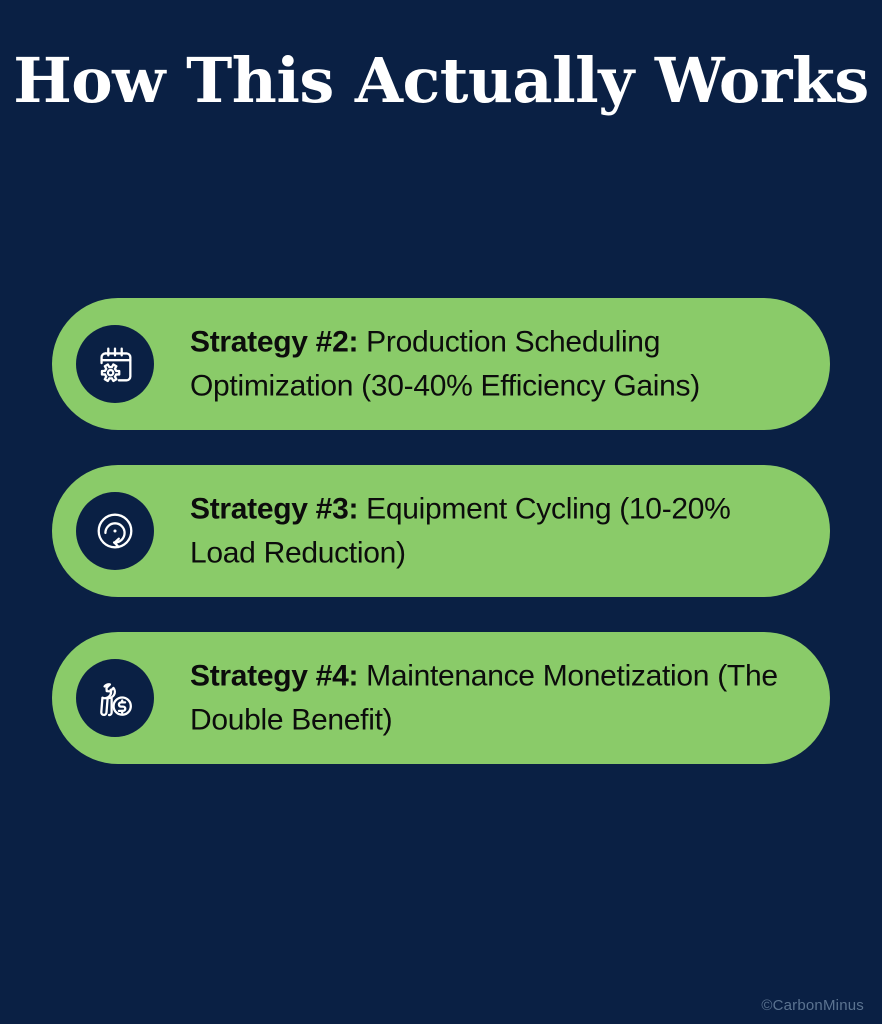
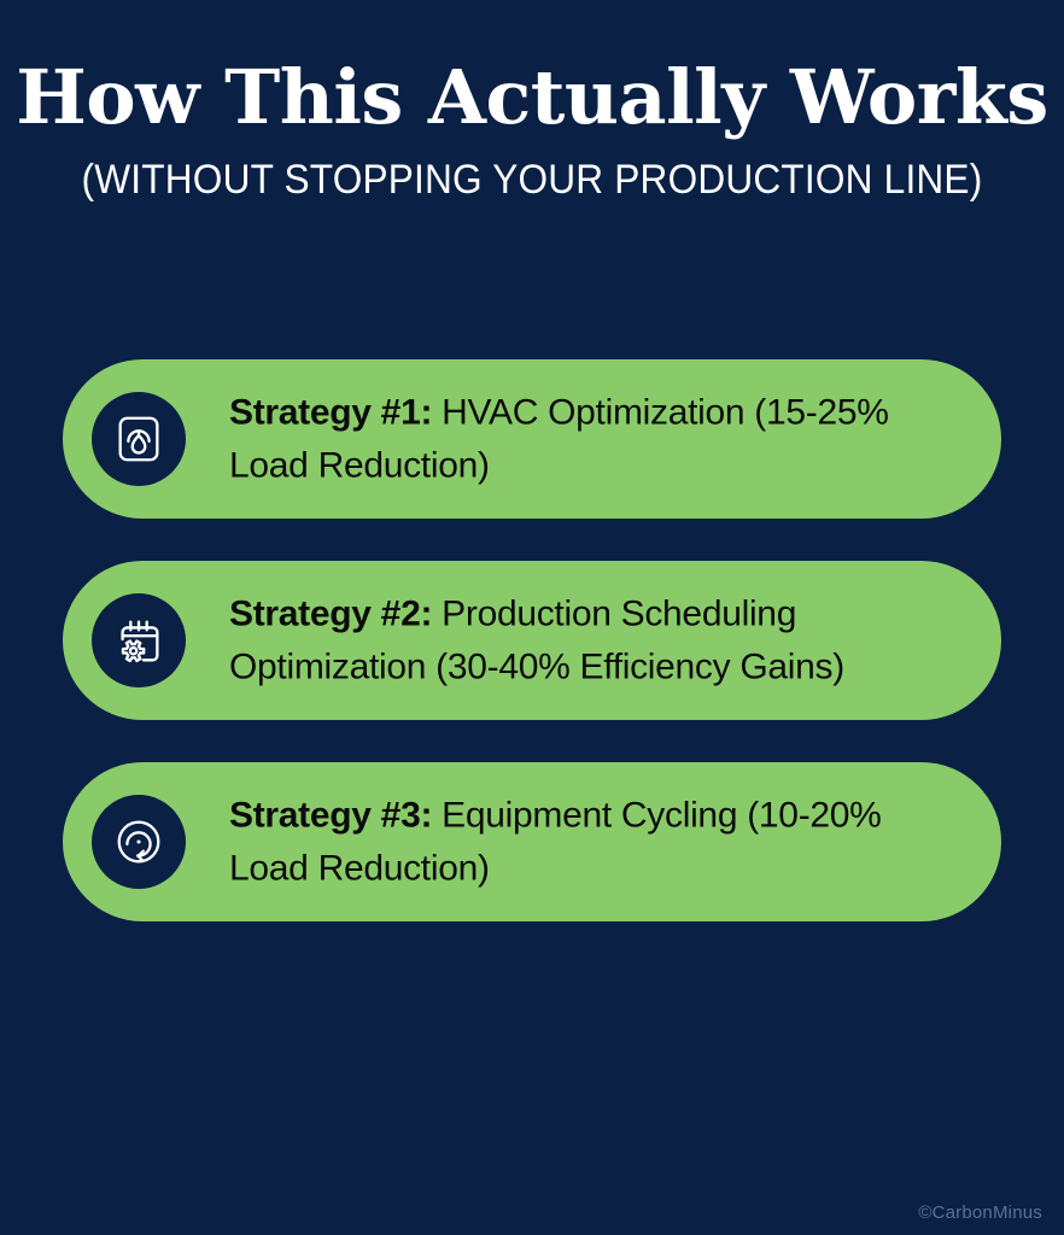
  How This Actually Works
+ (WITHOUT STOPPING YOUR PRODUCTION LINE)
+ Strategy #1: HVAC Optimization (15-25% Load Reduction)
  Strategy #2: Production Scheduling Optimization (30-40% Efficiency Gains)
  Strategy #3: Equipment Cycling (10-20% Load Reduction)
- Strategy #4: Maintenance Monetization (The Double Benefit)
  ©CarbonMinus
